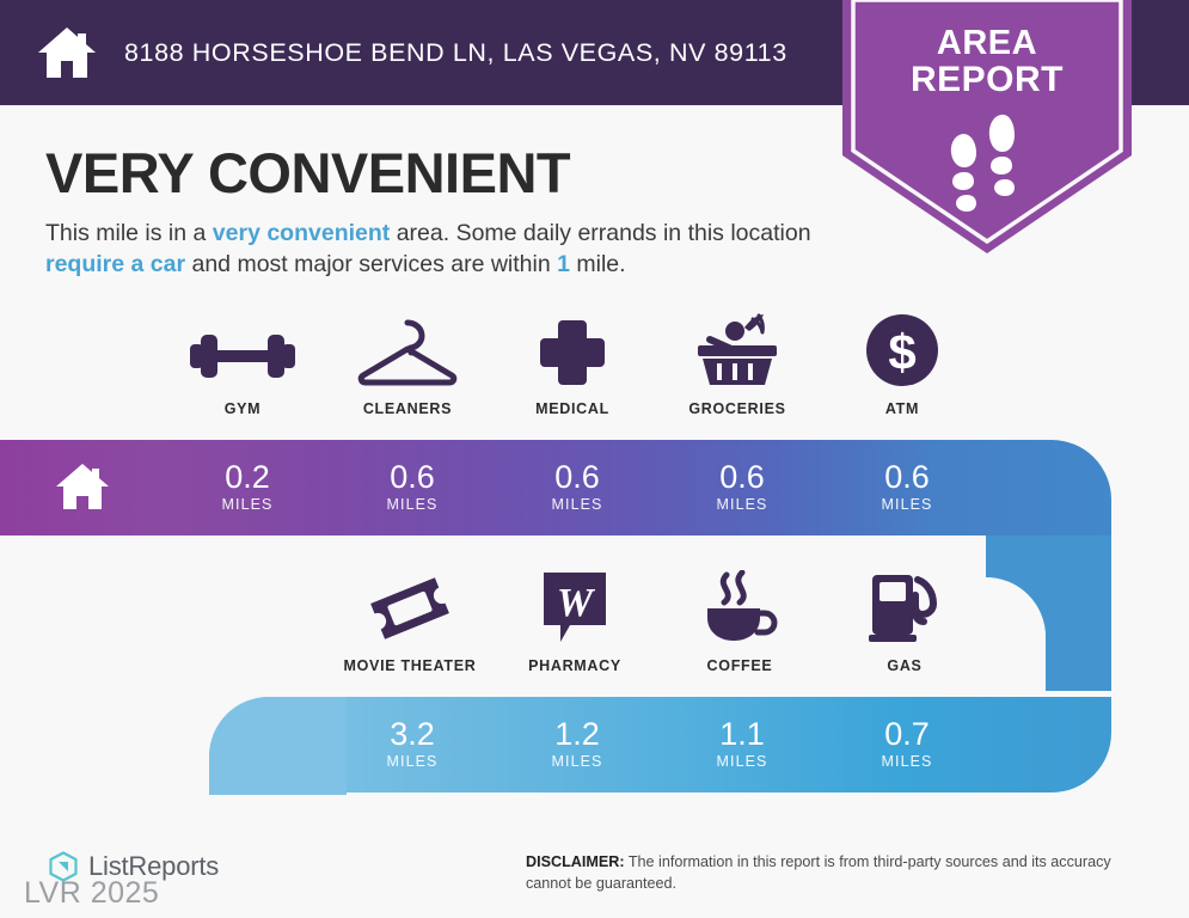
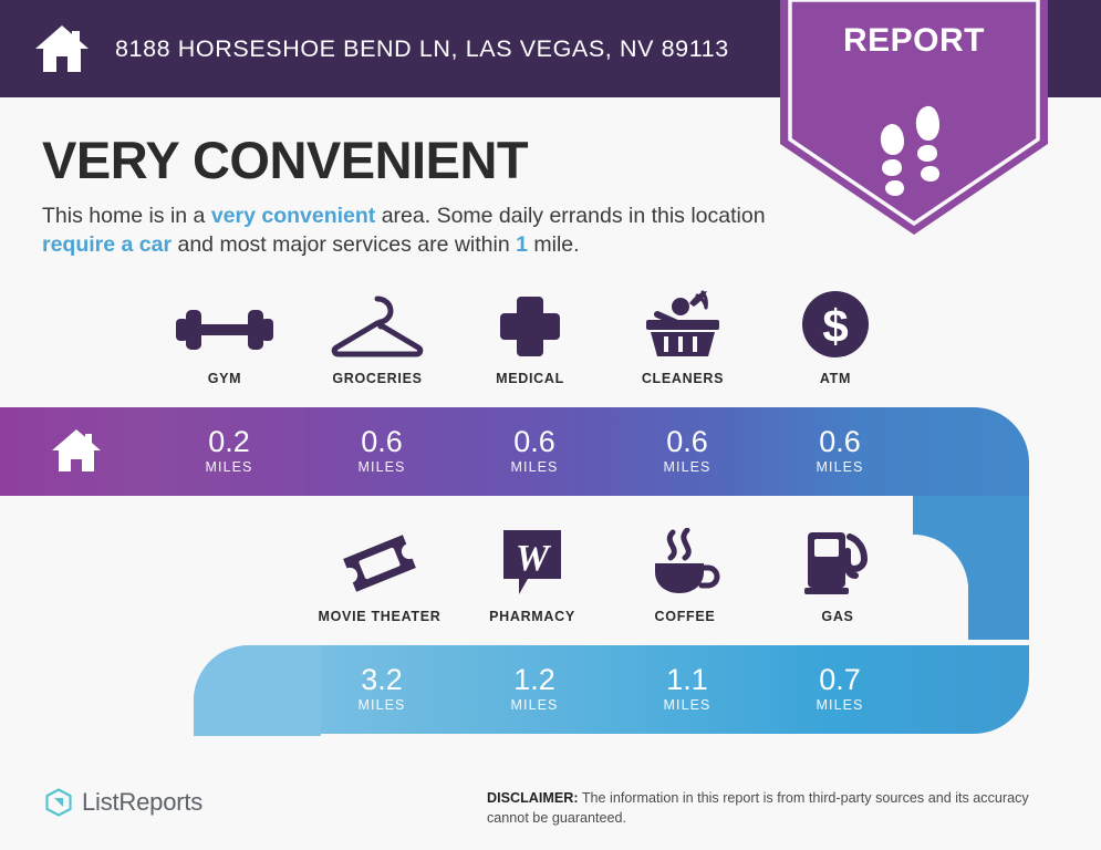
  8188 HORSESHOE BEND LN, LAS VEGAS, NV 89113
- AREA
  REPORT
  VERY CONVENIENT
- This mile is in a very convenient area. Some daily errands in this location require a car and most major services are within 1 mile.
+ This home is in a very convenient area. Some daily errands in this location require a car and most major services are within 1 mile.
  GYM
- CLEANERS
+ GROCERIES
  MEDICAL
- GROCERIES
+ CLEANERS
  $
  ATM
  0.2
  MILES
  0.6
  MILES
  0.6
  MILES
  0.6
  MILES
  0.6
  MILES
  MOVIE THEATER
  W
  PHARMACY
  COFFEE
  GAS
  3.2
  MILES
  1.2
  MILES
  1.1
  MILES
  0.7
  MILES
  ListReports
- LVR 2025
  DISCLAIMER: The information in this report is from third-party sources and its accuracy cannot be guaranteed.
